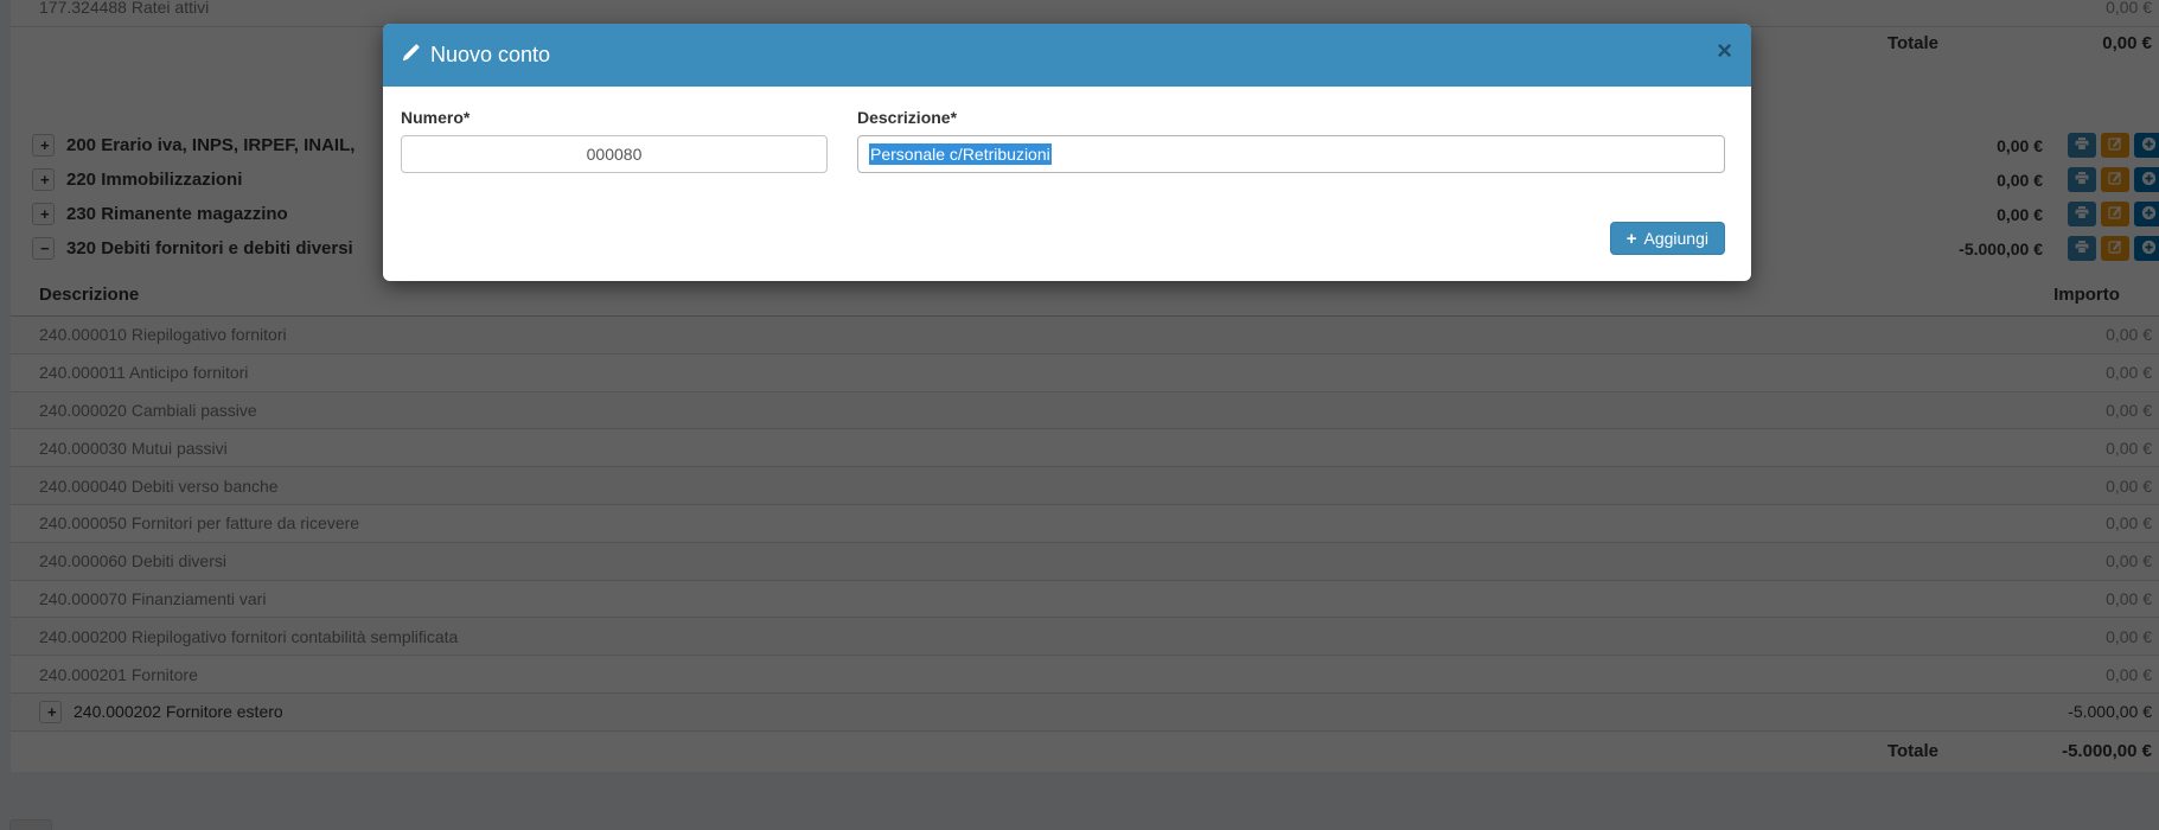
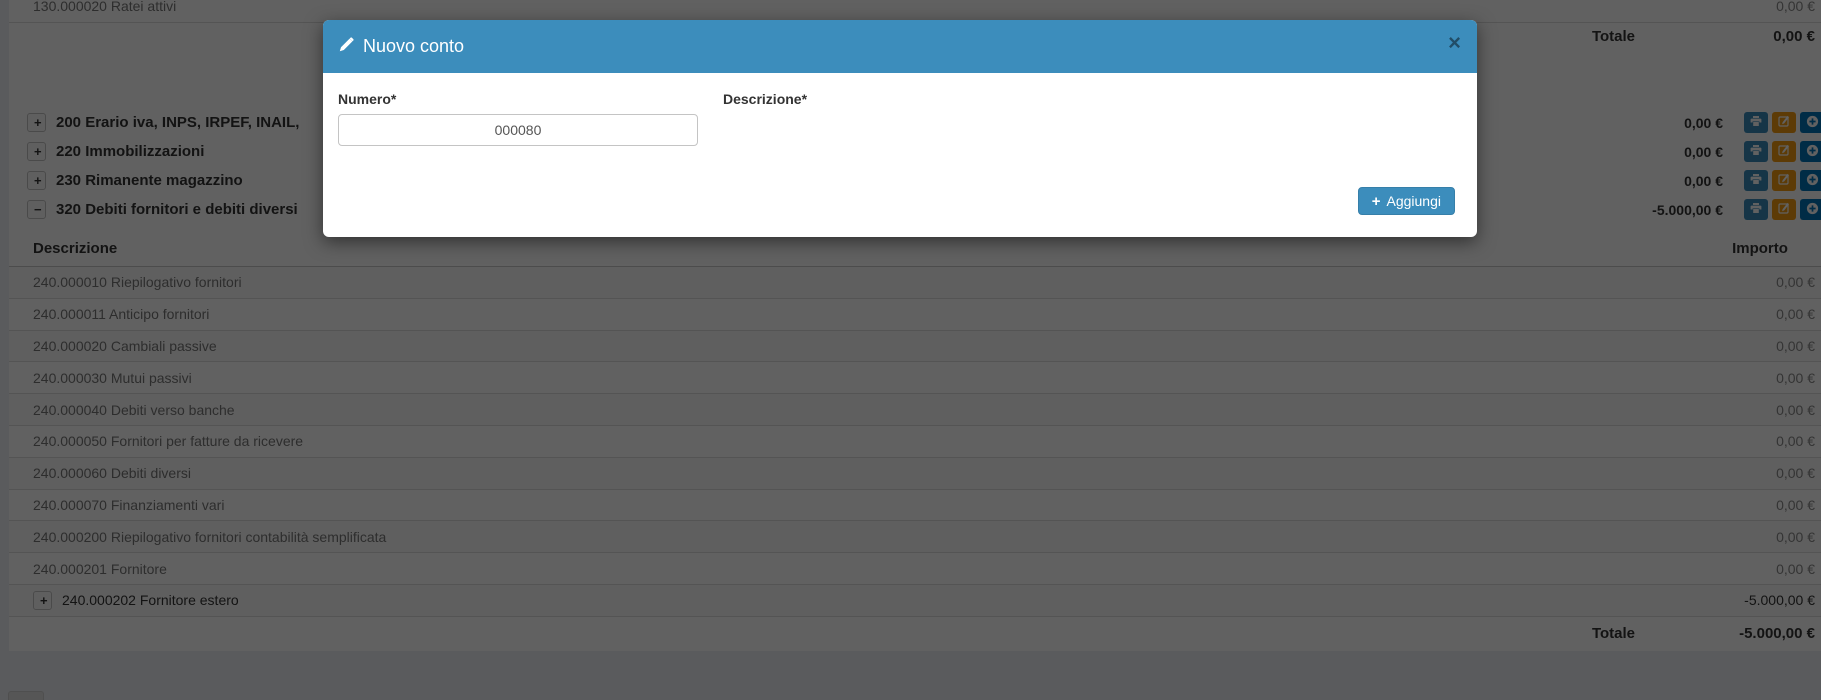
- 177.324488 Ratei attivi
+ 130.000020 Ratei attivi
  0,00 €
  Totale
  0,00 €
  +
  200 Erario iva, INPS, IRPEF, INAIL,
  0,00 €
  +
  220 Immobilizzazioni
  0,00 €
  +
  230 Rimanente magazzino
  0,00 €
  −
  320 Debiti fornitori e debiti diversi
  -5.000,00 €
  Descrizione
  Importo
  240.000010 Riepilogativo fornitori
  0,00 €
  240.000011 Anticipo fornitori
  0,00 €
  240.000020 Cambiali passive
  0,00 €
  240.000030 Mutui passivi
  0,00 €
  240.000040 Debiti verso banche
  0,00 €
  240.000050 Fornitori per fatture da ricevere
  0,00 €
  240.000060 Debiti diversi
  0,00 €
  240.000070 Finanziamenti vari
  0,00 €
  240.000200 Riepilogativo fornitori contabilità semplificata
  0,00 €
  240.000201 Fornitore
  0,00 €
  +
  240.000202 Fornitore estero
  -5.000,00 €
  Totale
  -5.000,00 €
  Nuovo conto
  ×
  Numero*
  000080
  Descrizione*
- Personale c/Retribuzioni
  +
  Aggiungi
